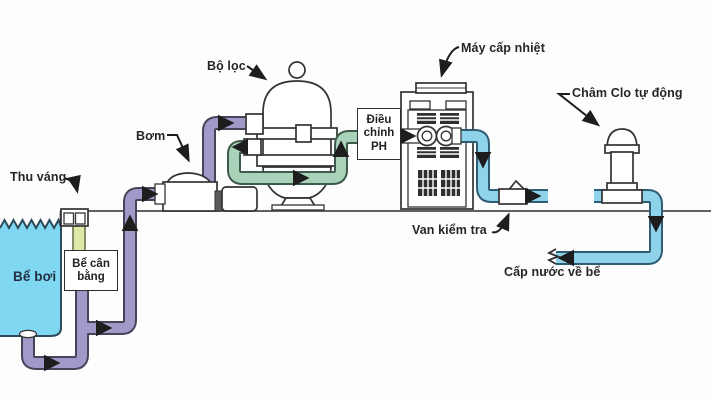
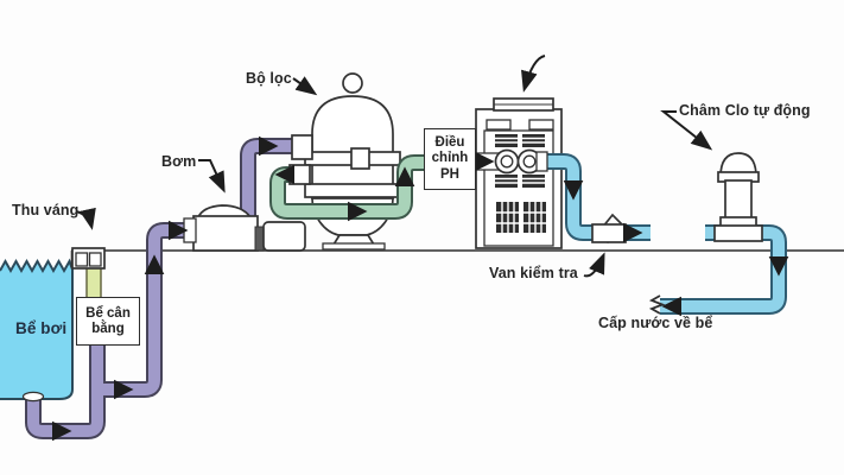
  Thu váng
  Bơm
  Bộ lọc
- Máy cấp nhiệt
  Châm Clo tự động
  Van kiểm tra
  Cấp nước về bể
  Bể bơi
  Bể cân
  bằng
  Điều
  chỉnh
  PH
